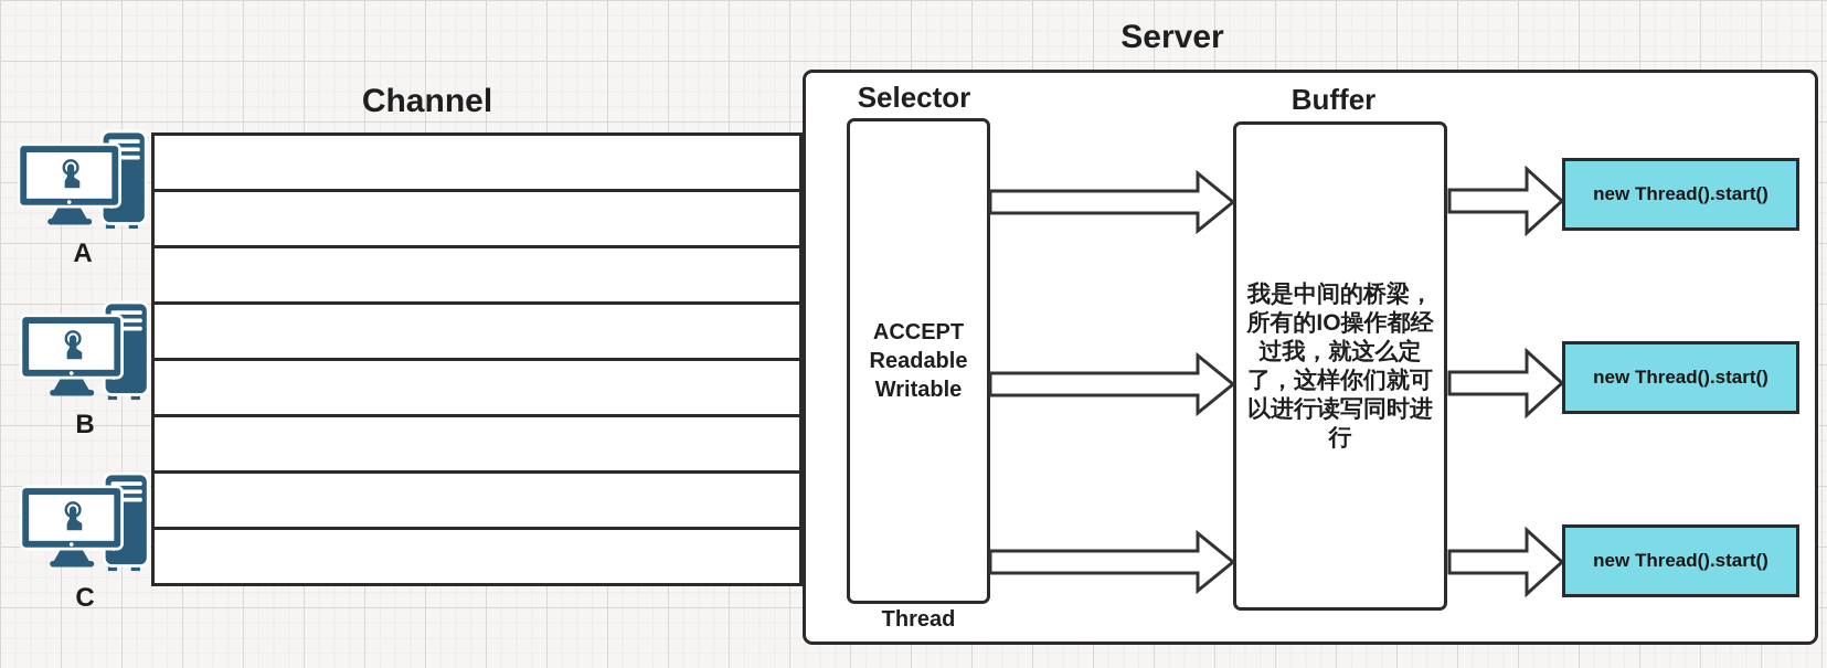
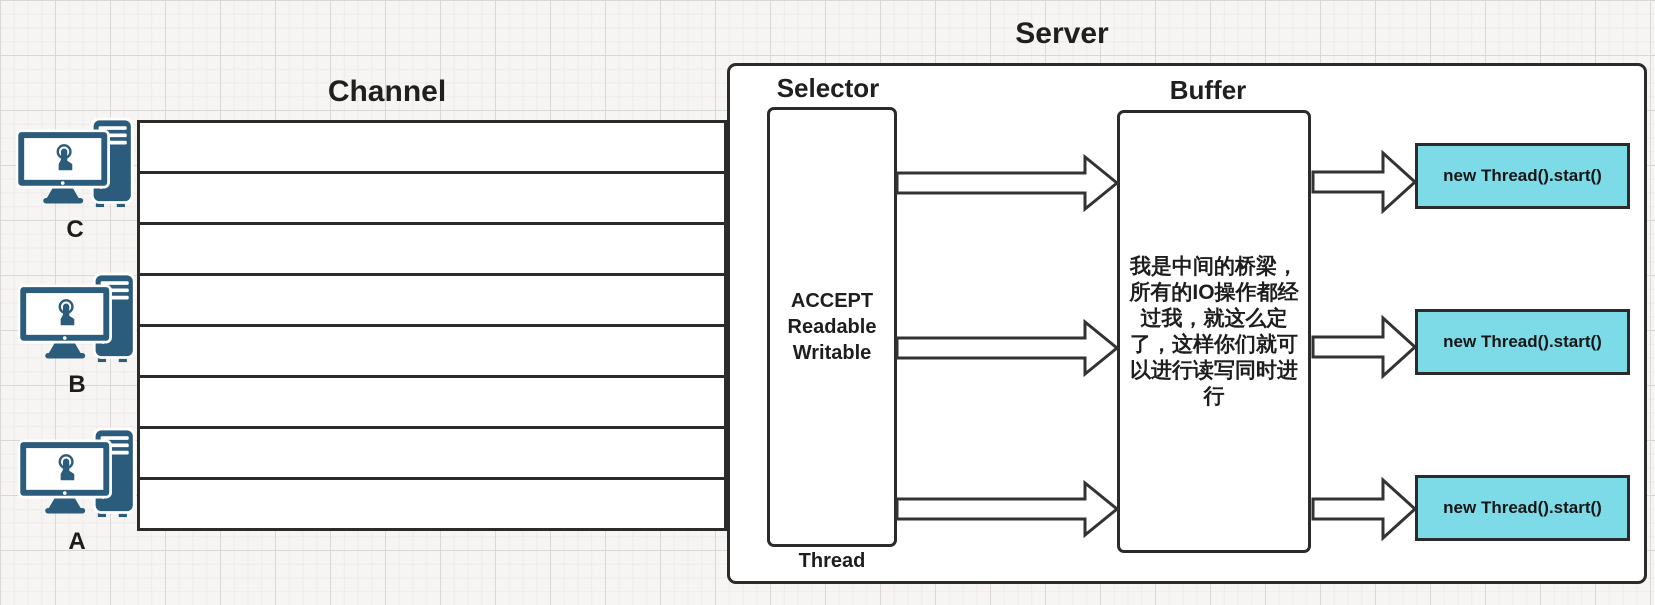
  Channel
  Server
  Selector
  Buffer
  ACCEPT
  Readable
  Writable
  Thread
  我是中间的桥梁，
  所有的IO操作都经
  过我，就这么定
  了，这样你们就可
  以进行读写同时进
  行
  new Thread().start()
  new Thread().start()
  new Thread().start()
- A
+ C
  B
- C
+ A
